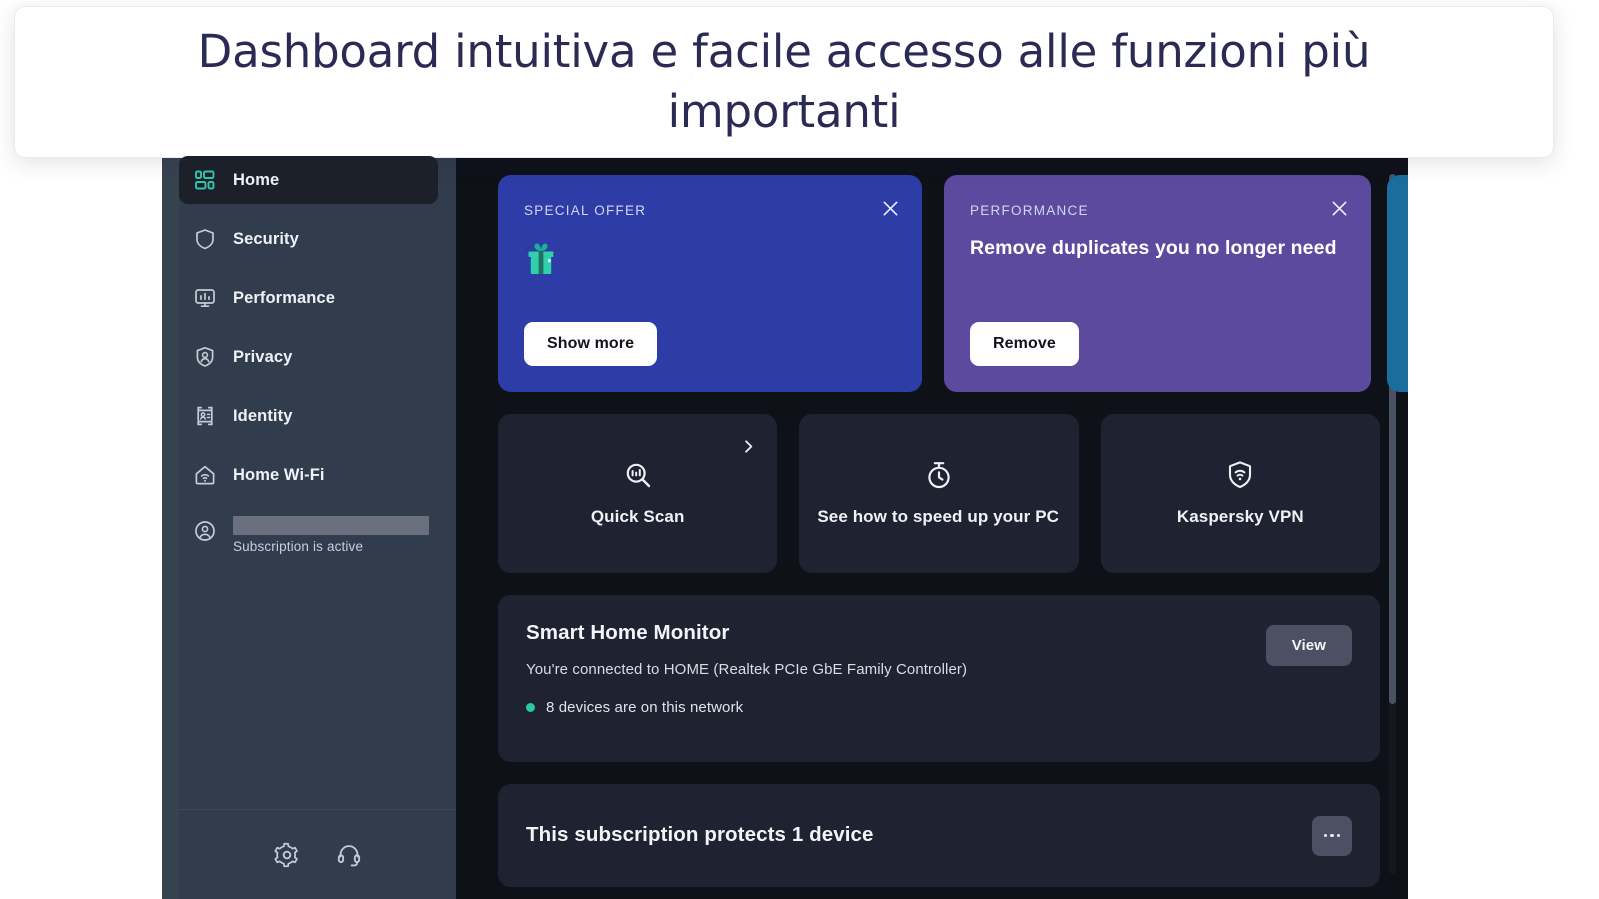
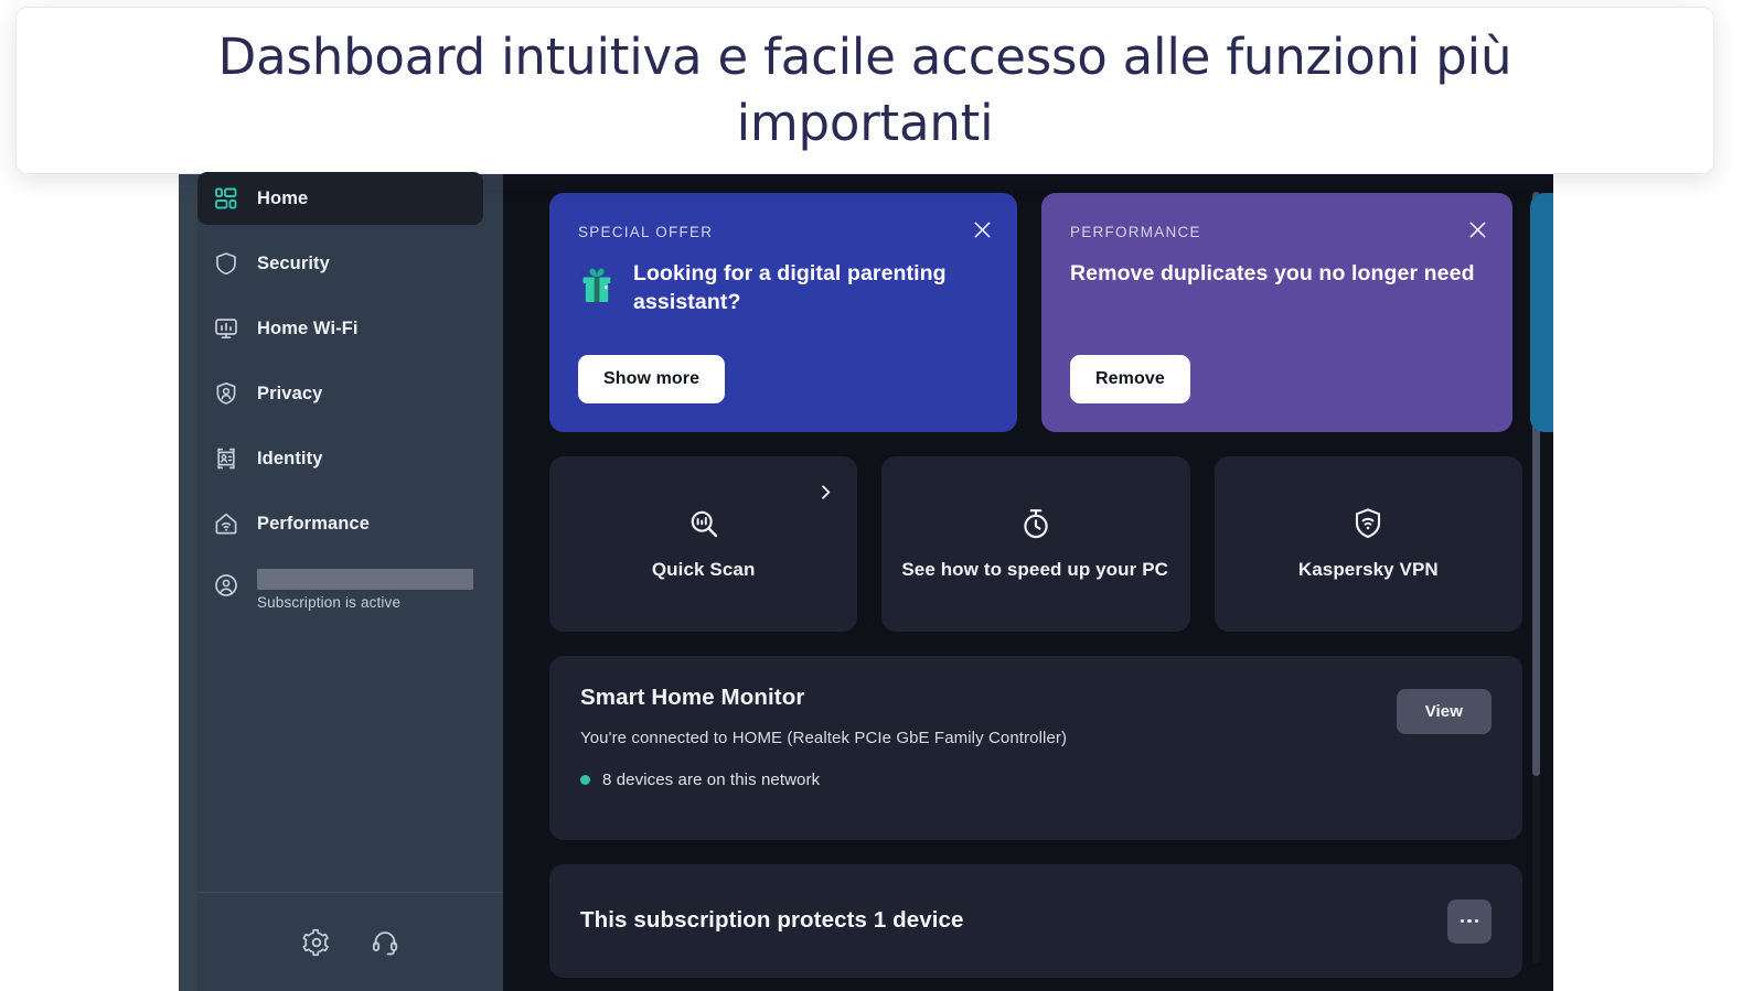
  Home
  Security
- Performance
+ Home Wi-Fi
  Privacy
  Identity
- Home Wi-Fi
+ Performance
  Subscription is active
  SPECIAL OFFER
+ Looking for a digital parenting assistant?
  Show more
  PERFORMANCE
  Remove duplicates you no longer need
  Remove
  Quick Scan
  See how to speed up your PC
  Kaspersky VPN
  Smart Home Monitor
  You're connected to HOME (Realtek PCIe GbE Family Controller)
  8 devices are on this network
  View
  This subscription protects 1 device
  Dashboard intuitiva e facile accesso alle funzioni più importanti
